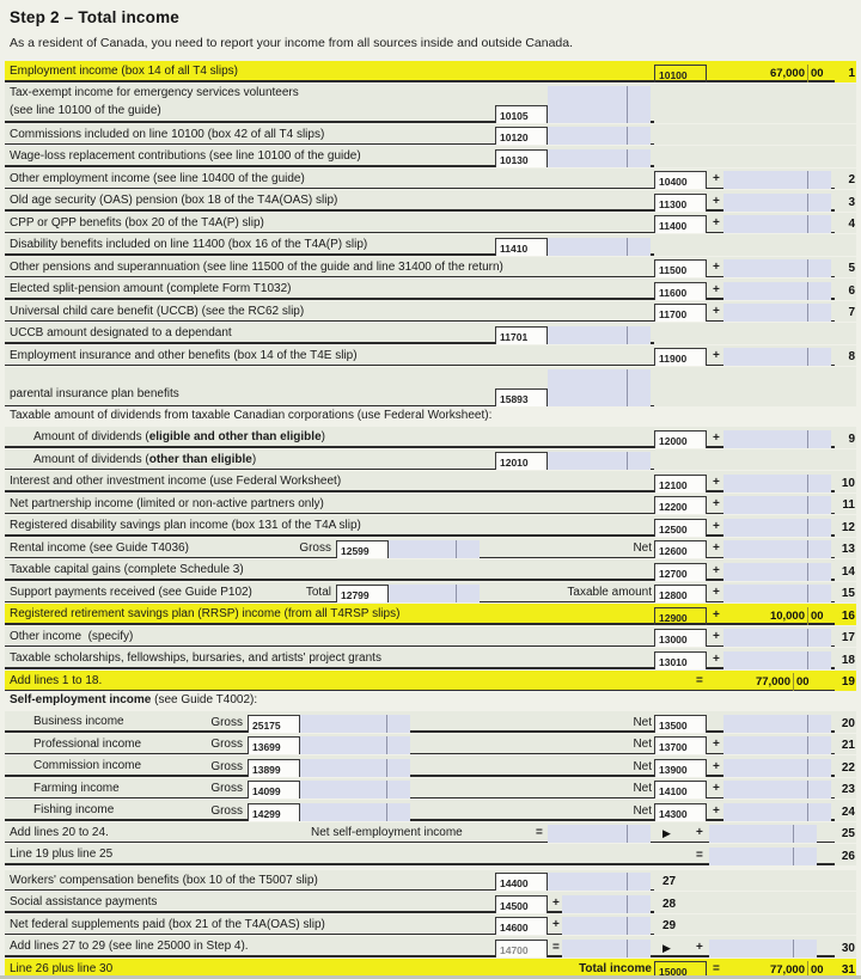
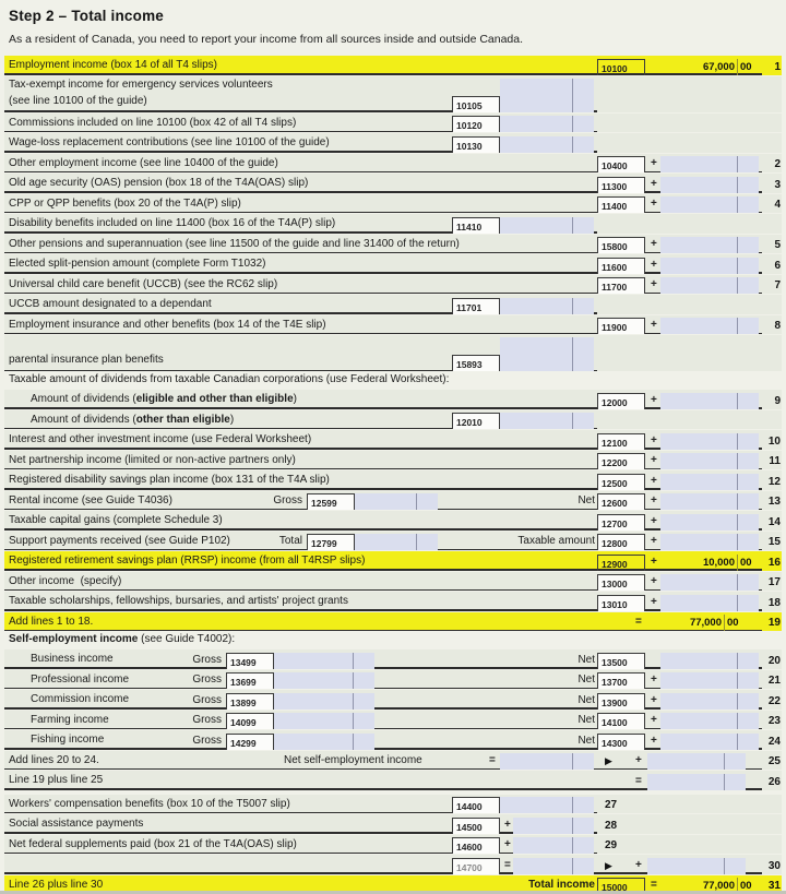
  Step 2 – Total income
  As a resident of Canada, you need to report your income from all sources inside and outside Canada.
  Employment income (box 14 of all T4 slips)
  10100
  67,000
  00
  1
  Tax-exempt income for emergency services volunteers
  (see line 10100 of the guide)
  10105
  Commissions included on line 10100 (box 42 of all T4 slips)
  10120
  Wage-loss replacement contributions (see line 10100 of the guide)
  10130
  Other employment income (see line 10400 of the guide)
  10400
  +
  2
  Old age security (OAS) pension (box 18 of the T4A(OAS) slip)
  11300
  +
  3
  CPP or QPP benefits (box 20 of the T4A(P) slip)
  11400
  +
  4
  Disability benefits included on line 11400 (box 16 of the T4A(P) slip)
  11410
  Other pensions and superannuation (see line 11500 of the guide and line 31400 of the return)
- 11500
+ 15800
  +
  5
  Elected split-pension amount (complete Form T1032)
  11600
  +
  6
  Universal child care benefit (UCCB) (see the RC62 slip)
  11700
  +
  7
  UCCB amount designated to a dependant
  11701
  Employment insurance and other benefits (box 14 of the T4E slip)
  11900
  +
  8
  parental insurance plan benefits
  15893
  Taxable amount of dividends from taxable Canadian corporations (use Federal Worksheet):
  Amount of dividends (eligible and other than eligible)
  12000
  +
  9
  Amount of dividends (other than eligible)
  12010
  Interest and other investment income (use Federal Worksheet)
  12100
  +
  10
  Net partnership income (limited or non-active partners only)
  12200
  +
  11
  Registered disability savings plan income (box 131 of the T4A slip)
  12500
  +
  12
  Rental income (see Guide T4036)
  Gross
  12599
  Net
  12600
  +
  13
  Taxable capital gains (complete Schedule 3)
  12700
  +
  14
  Support payments received (see Guide P102)
  Total
  12799
  Taxable amount
  12800
  +
  15
  Registered retirement savings plan (RRSP) income (from all T4RSP slips)
  12900
  +
  10,000
  00
  16
  Other income (specify)
  13000
  +
  17
  Taxable scholarships, fellowships, bursaries, and artists' project grants
  13010
  +
  18
  Add lines 1 to 18.
  =
  77,000
  00
  19
  Self-employment income (see Guide T4002):
  Business income
  Gross
- 25175
+ 13499
  Net
  13500
  20
  Professional income
  Gross
  13699
  Net
  13700
  +
  21
  Commission income
  Gross
  13899
  Net
  13900
  +
  22
  Farming income
  Gross
  14099
  Net
  14100
  +
  23
  Fishing income
  Gross
  14299
  Net
  14300
  +
  24
  Add lines 20 to 24.
  Net self-employment income
  =
  ▶
  +
  25
  Line 19 plus line 25
  =
  26
  Workers' compensation benefits (box 10 of the T5007 slip)
  14400
  27
  Social assistance payments
  14500
  +
  28
  Net federal supplements paid (box 21 of the T4A(OAS) slip)
  14600
  +
  29
- Add lines 27 to 29 (see line 25000 in Step 4).
  14700
  =
  ▶
  +
  30
  Line 26 plus line 30
  Total income
  15000
  =
  77,000
  00
  31
